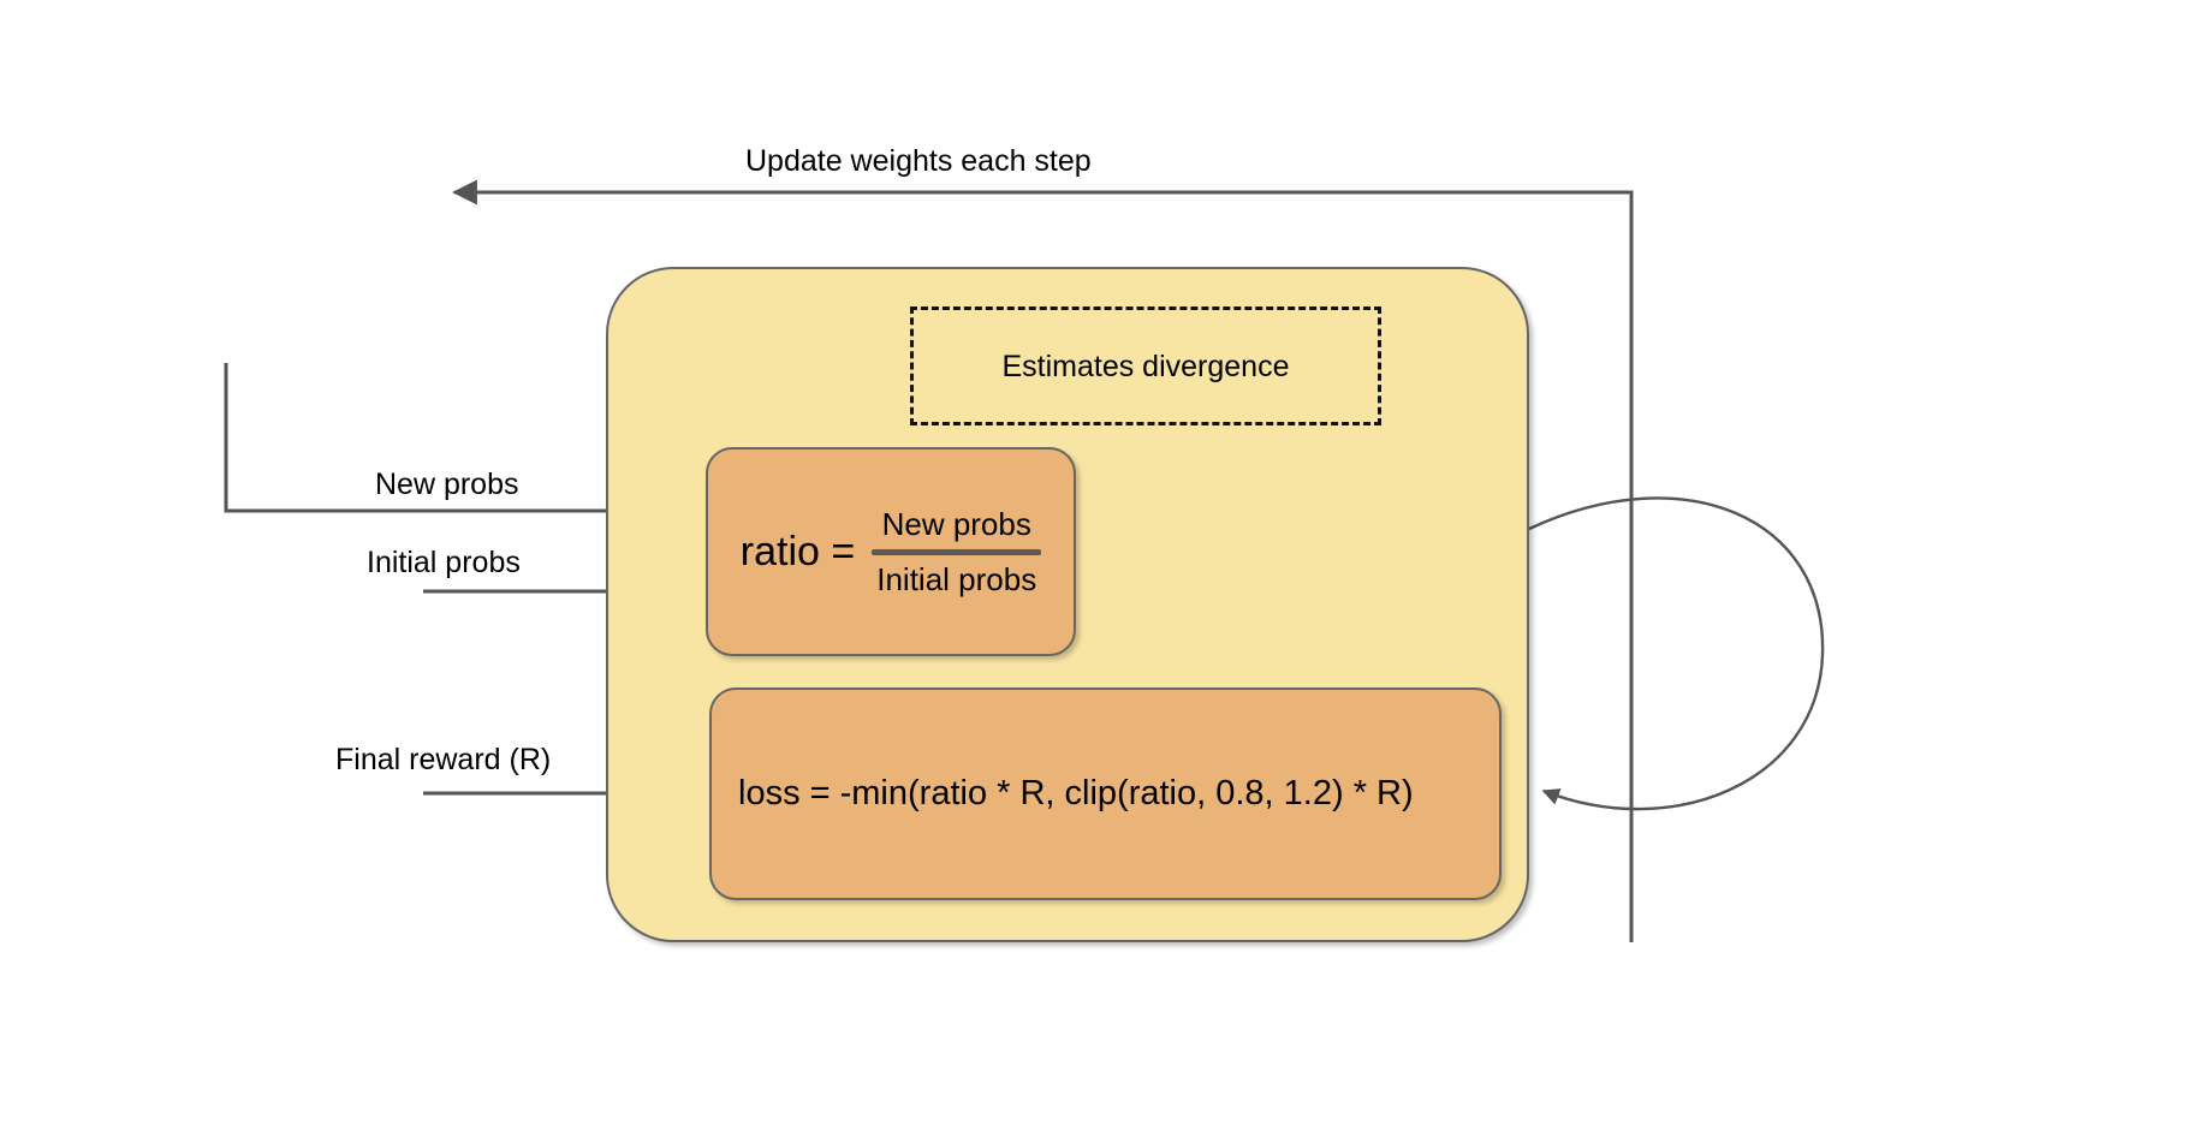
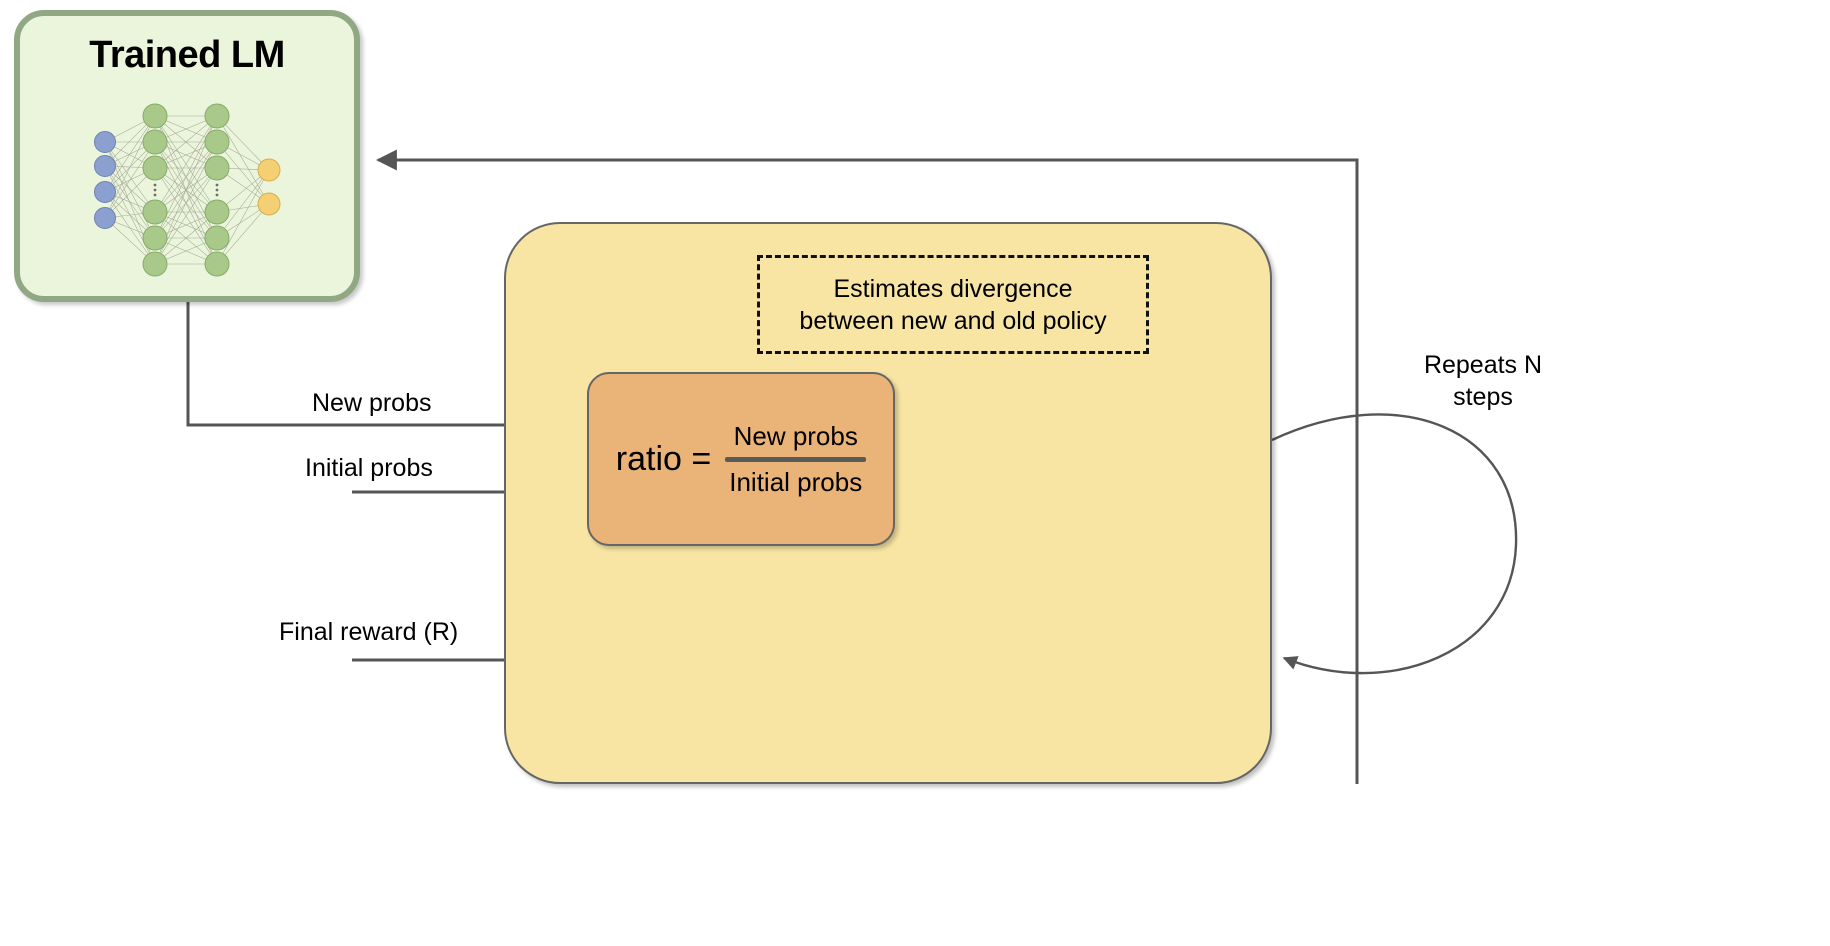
+ Trained LM
  Estimates divergence
+ between new and old policy
  ratio =
  New probs
  Initial probs
- loss = -min(ratio * R, clip(ratio, 0.8, 1.2) * R)
- Update weights each step
  New probs
  Initial probs
  Final reward (R)
+ Repeats N
+ steps
